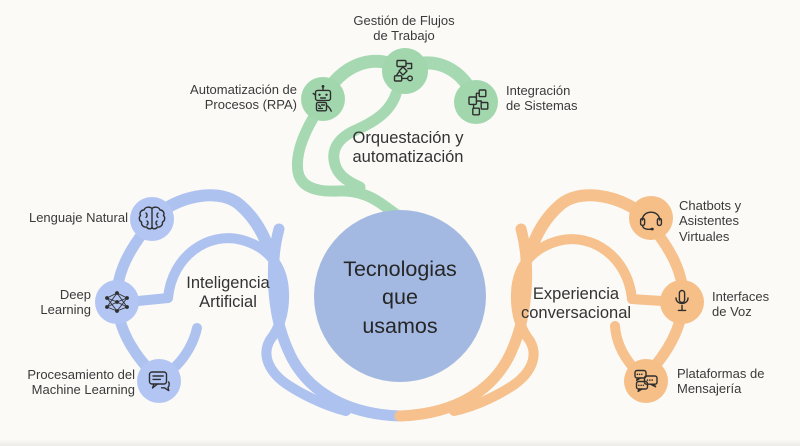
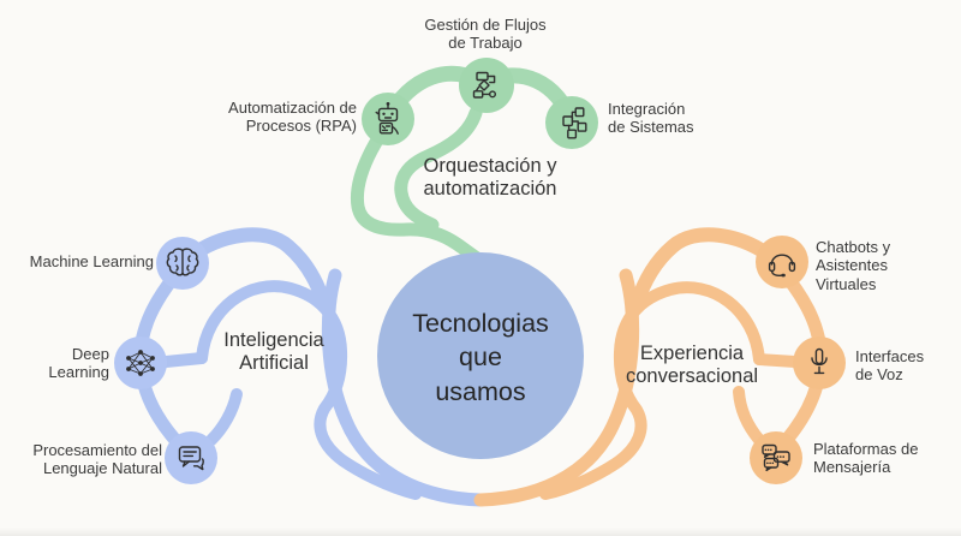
  Tecnologias
  que
  usamos
  Gestión de Flujos
  de Trabajo
  Automatización de
  Procesos (RPA)
  Integración
  de Sistemas
  Orquestación y
  automatización
- Lenguaje Natural
+ Machine Learning
  Deep
  Learning
  Procesamiento del
- Machine Learning
+ Lenguaje Natural
  Inteligencia
  Artificial
  Chatbots y
  Asistentes
  Virtuales
  Interfaces
  de Voz
  Plataformas de
  Mensajería
  Experiencia
  conversacional
